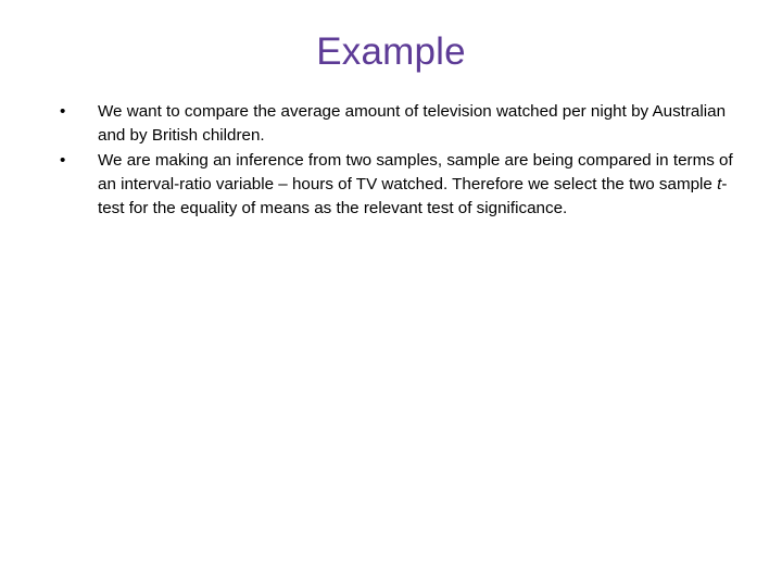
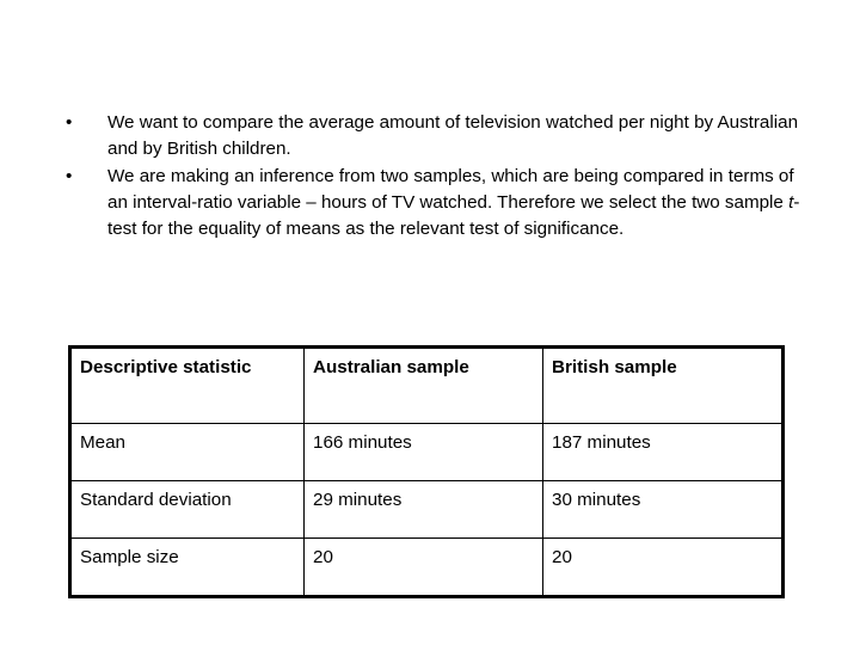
- Example
  •
  We want to compare the average amount of television watched per night by Australian and by British children.
  •
- We are making an inference from two samples, sample are being compared in terms of an interval-ratio variable – hours of TV watched. Therefore we select the two sample t-test for the equality of means as the relevant test of significance.
+ We are making an inference from two samples, which are being compared in terms of an interval-ratio variable – hours of TV watched. Therefore we select the two sample t-test for the equality of means as the relevant test of significance.
+ Descriptive statistic	Australian sample	British sample
+ Mean	166 minutes	187 minutes
+ Standard deviation	29 minutes	30 minutes
+ Sample size	20	20
